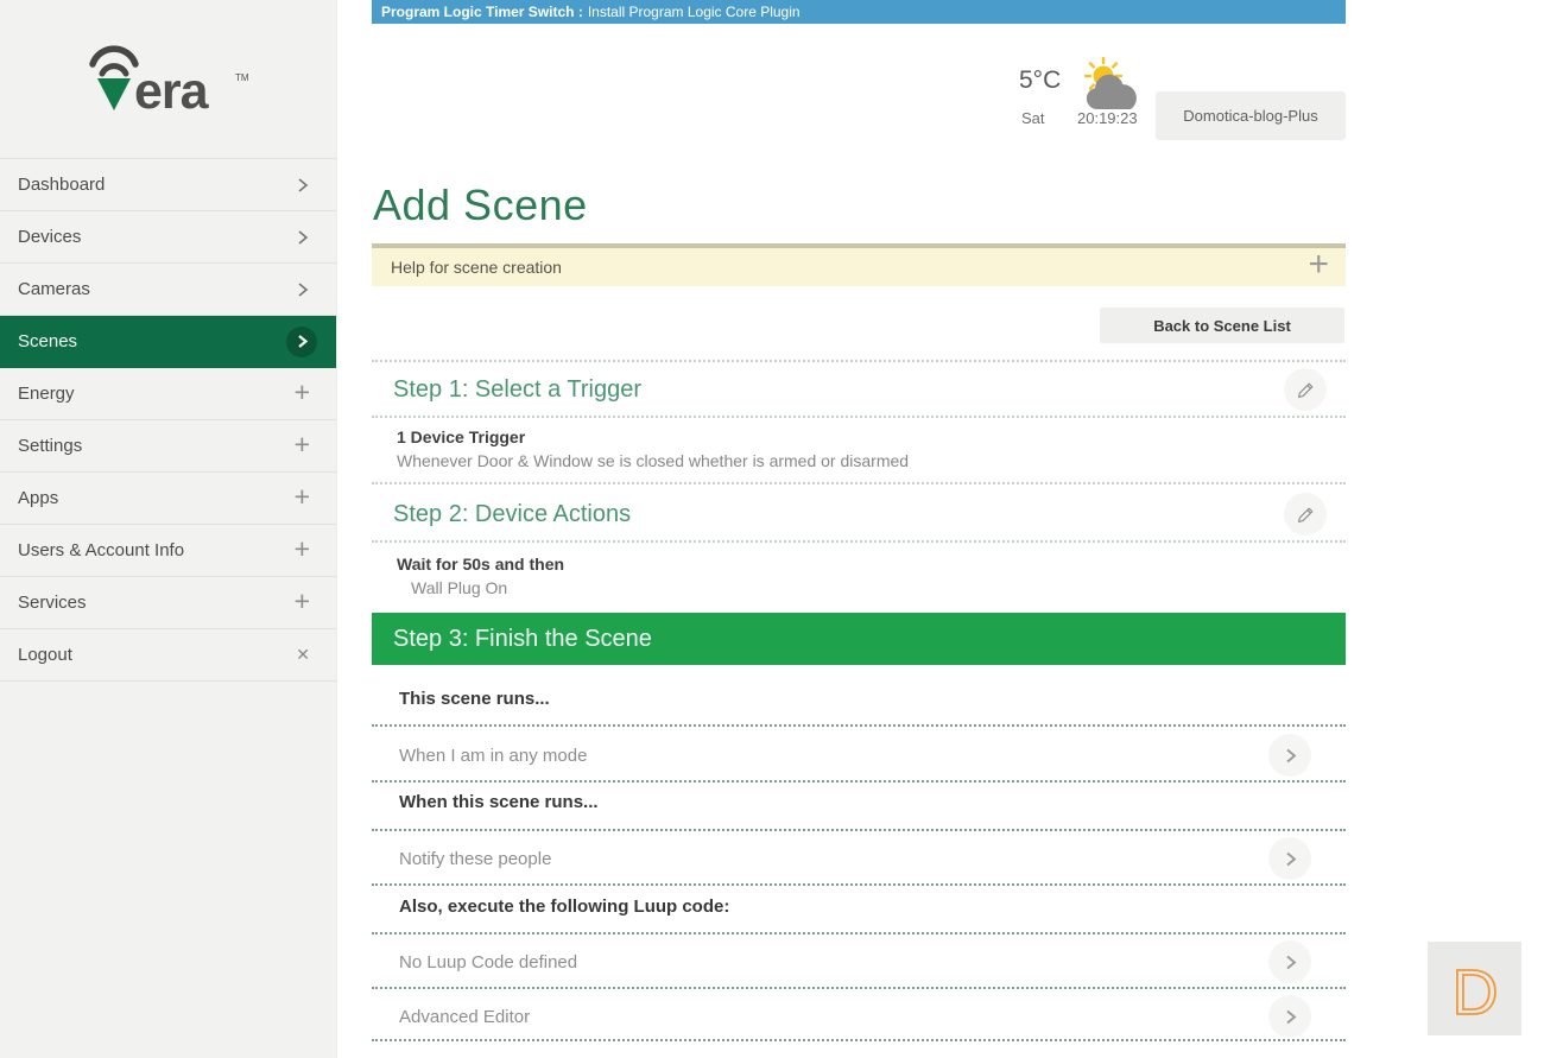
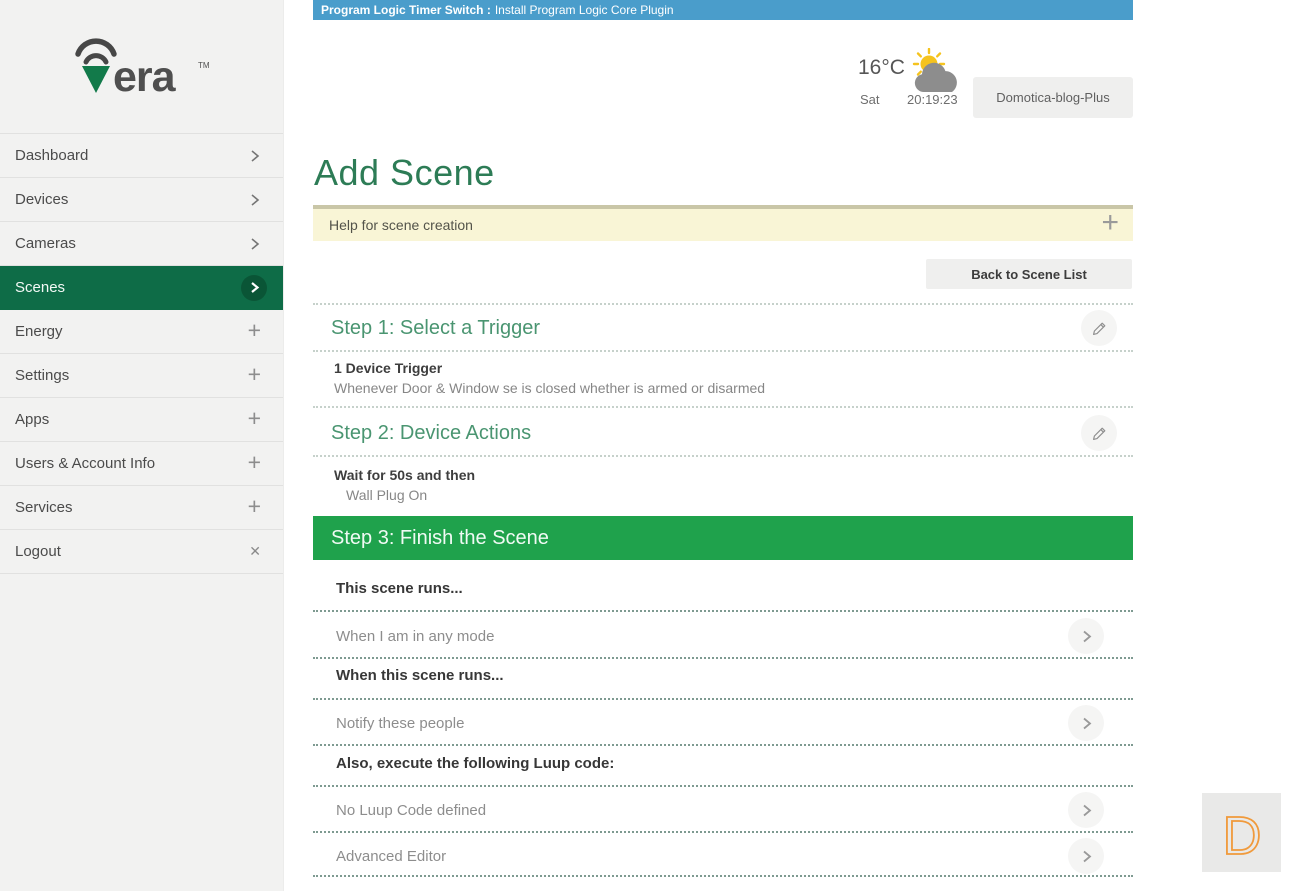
  era
  TM
  Dashboard
  Devices
  Cameras
  Scenes
  Energy
  +
  Settings
  +
  Apps
  +
  Users & Account Info
  +
  Services
  +
  Logout
  ✕
  Program Logic Timer Switch : Install Program Logic Core Plugin
- 5°C
+ 16°C
  Sat
  20:19:23
  Domotica-blog-Plus
  Add Scene
  Help for scene creation
  +
  Back to Scene List
  Step 1: Select a Trigger
  1 Device Trigger
  Whenever Door & Window se is closed whether is armed or disarmed
  Step 2: Device Actions
  Wait for 50s and then
  Wall Plug On
  Step 3: Finish the Scene
  This scene runs...
  When I am in any mode
  When this scene runs...
  Notify these people
  Also, execute the following Luup code:
  No Luup Code defined
  Advanced Editor
  D
